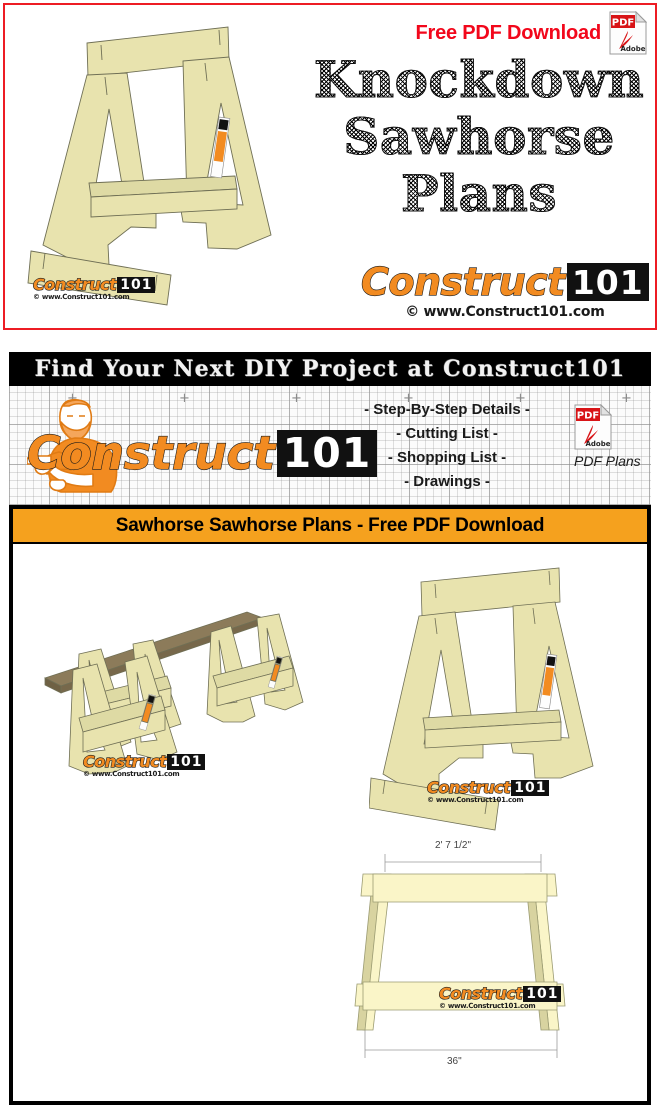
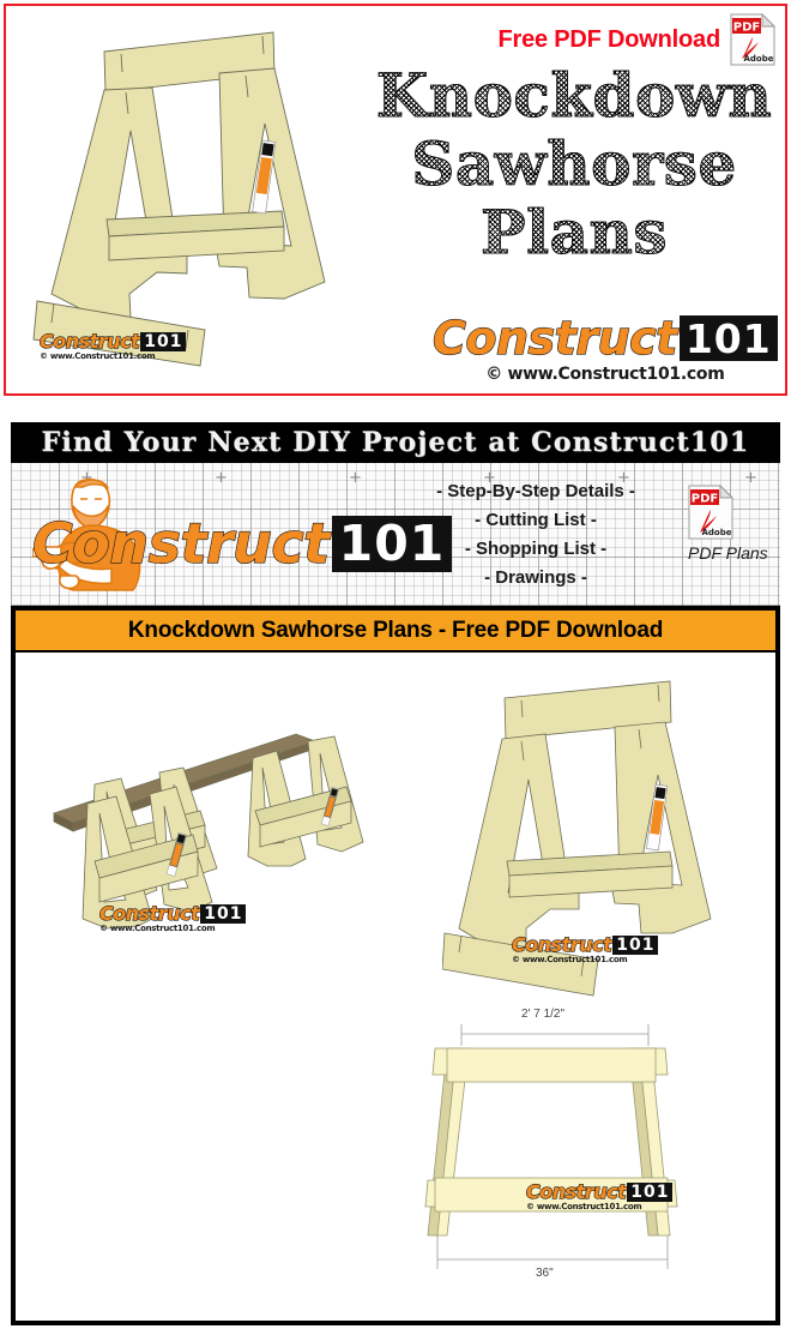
  Construct
  101
  © www.Construct101.com
  Free PDF Download
  PDF
  Adobe
  Knockdown
  Sawhorse
  Plans
  Construct
  101
  © www.Construct101.com
  Find Your Next DIY Project at Construct101
  +
  +
  +
  +
  +
  +
  Construct
  101
  - Step-By-Step Details -
  - Cutting List -
  - Shopping List -
  - Drawings -
  PDF
  Adobe
  PDF Plans
- Sawhorse Sawhorse Plans - Free PDF Download
+ Knockdown Sawhorse Plans - Free PDF Download
  Construct
  101
  © www.Construct101.com
  Construct
  101
  © www.Construct101.com
  2' 7 1/2"
  36"
  Construct
  101
  © www.Construct101.com
